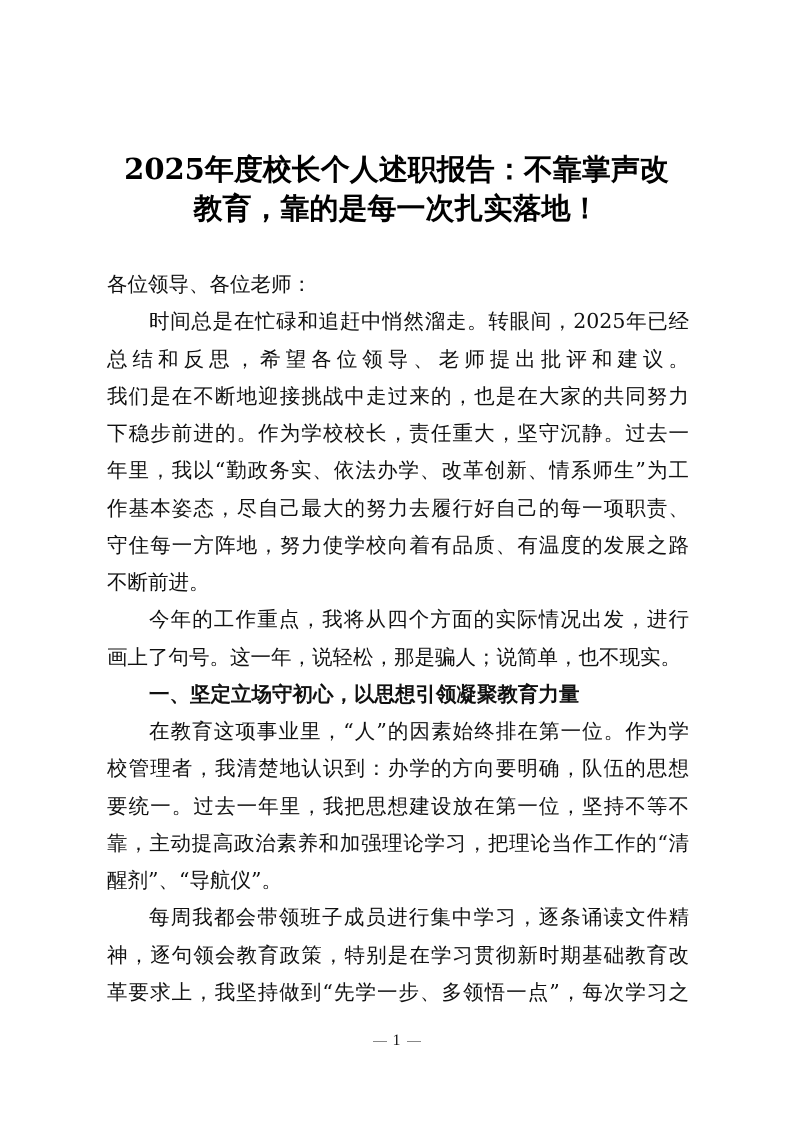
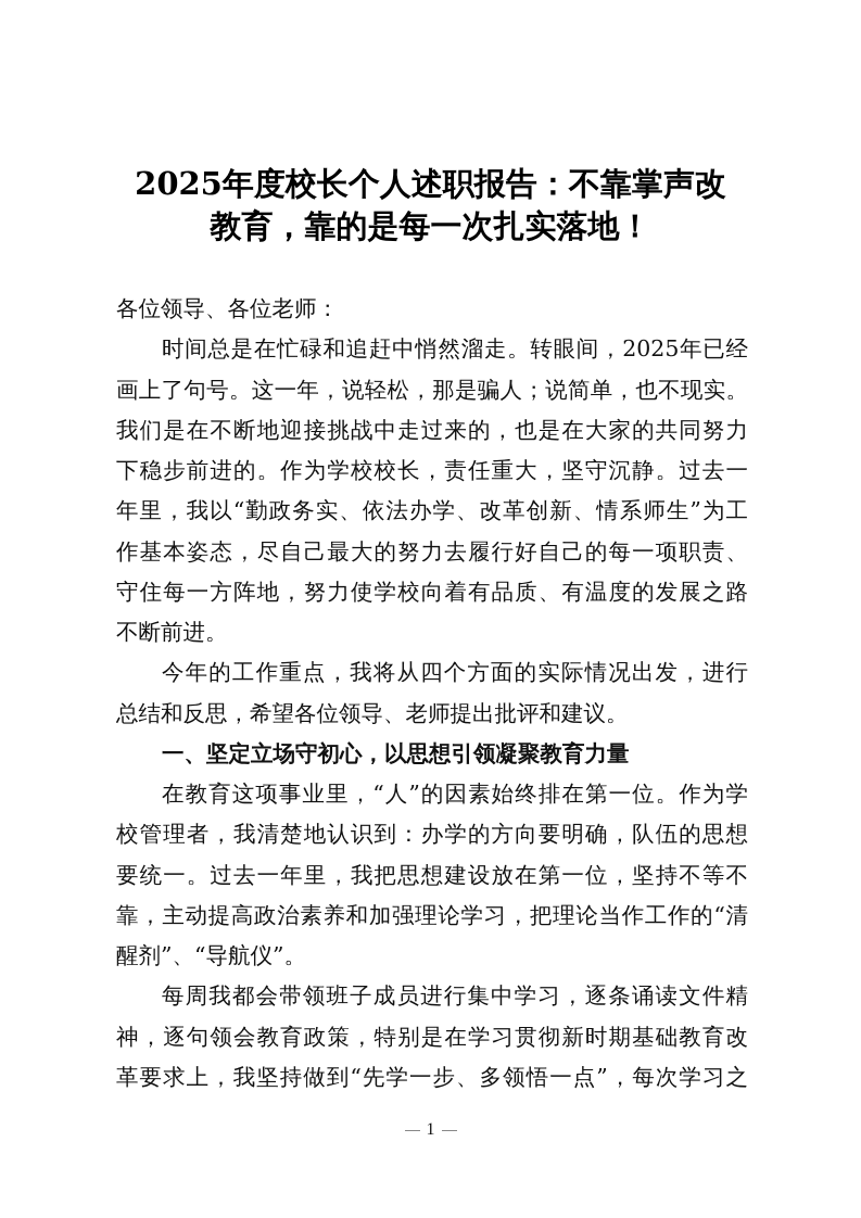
  2025年度校长个人述职报告：不靠掌声改
  教育，靠的是每一次扎实落地！
  各位领导、各位老师：
  时间总是在忙碌和追赶中悄然溜走。转眼间，2025年已经
- 总结和反思，希望各位领导、老师提出批评和建议。
+ 画上了句号。这一年，说轻松，那是骗人；说简单，也不现实。
  我们是在不断地迎接挑战中走过来的，也是在大家的共同努力
  下稳步前进的。作为学校校长，责任重大，坚守沉静。过去一
  年里，我以“勤政务实、依法办学、改革创新、情系师生”为工
  作基本姿态，尽自己最大的努力去履行好自己的每一项职责、
  守住每一方阵地，努力使学校向着有品质、有温度的发展之路
  不断前进。
  今年的工作重点，我将从四个方面的实际情况出发，进行
- 画上了句号。这一年，说轻松，那是骗人；说简单，也不现实。
+ 总结和反思，希望各位领导、老师提出批评和建议。
  一、坚定立场守初心，以思想引领凝聚教育力量
  在教育这项事业里，“人”的因素始终排在第一位。作为学
  校管理者，我清楚地认识到：办学的方向要明确，队伍的思想
  要统一。过去一年里，我把思想建设放在第一位，坚持不等不
  靠，主动提高政治素养和加强理论学习，把理论当作工作的“清
  醒剂”、“导航仪”。
  每周我都会带领班子成员进行集中学习，逐条诵读文件精
  神，逐句领会教育政策，特别是在学习贯彻新时期基础教育改
  革要求上，我坚持做到“先学一步、多领悟一点”，每次学习之
  1
